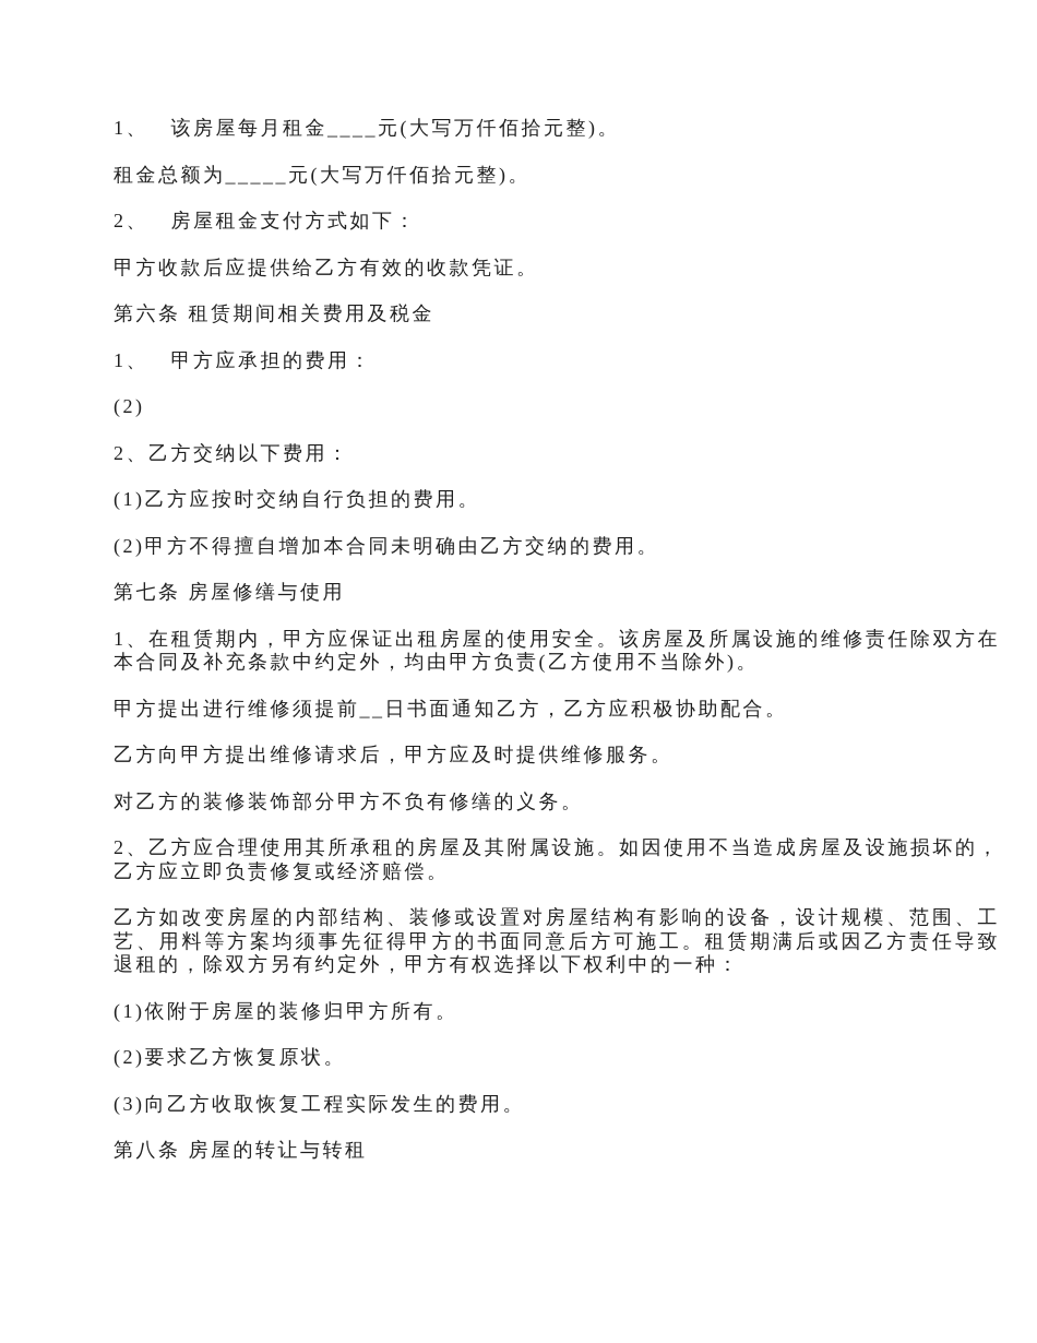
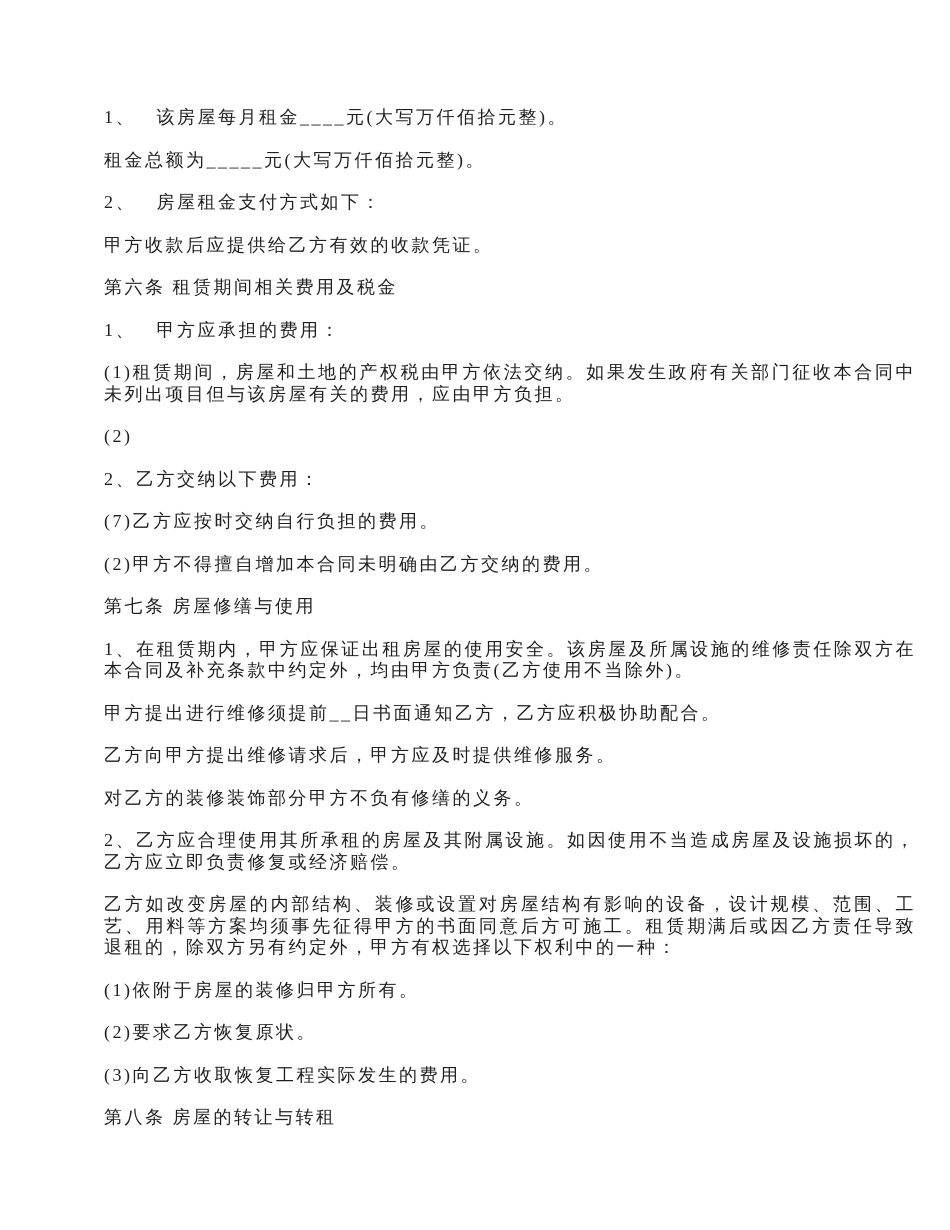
  1、 该房屋每月租金____元(大写万仟佰拾元整)。
  租金总额为_____元(大写万仟佰拾元整)。
  2、 房屋租金支付方式如下：
  甲方收款后应提供给乙方有效的收款凭证。
  第六条 租赁期间相关费用及税金
  1、 甲方应承担的费用：
+ (1)租赁期间，房屋和土地的产权税由甲方依法交纳。如果发生政府有关部门征收本合同中未列出项目但与该房屋有关的费用，应由甲方负担。
  (2)
  2、乙方交纳以下费用：
- (1)乙方应按时交纳自行负担的费用。
+ (7)乙方应按时交纳自行负担的费用。
  (2)甲方不得擅自增加本合同未明确由乙方交纳的费用。
  第七条 房屋修缮与使用
  1、在租赁期内，甲方应保证出租房屋的使用安全。该房屋及所属设施的维修责任除双方在本合同及补充条款中约定外，均由甲方负责(乙方使用不当除外)。
  甲方提出进行维修须提前__日书面通知乙方，乙方应积极协助配合。
  乙方向甲方提出维修请求后，甲方应及时提供维修服务。
  对乙方的装修装饰部分甲方不负有修缮的义务。
  2、乙方应合理使用其所承租的房屋及其附属设施。如因使用不当造成房屋及设施损坏的，乙方应立即负责修复或经济赔偿。
  乙方如改变房屋的内部结构、装修或设置对房屋结构有影响的设备，设计规模、范围、工艺、用料等方案均须事先征得甲方的书面同意后方可施工。租赁期满后或因乙方责任导致退租的，除双方另有约定外，甲方有权选择以下权利中的一种：
  (1)依附于房屋的装修归甲方所有。
  (2)要求乙方恢复原状。
  (3)向乙方收取恢复工程实际发生的费用。
  第八条 房屋的转让与转租
